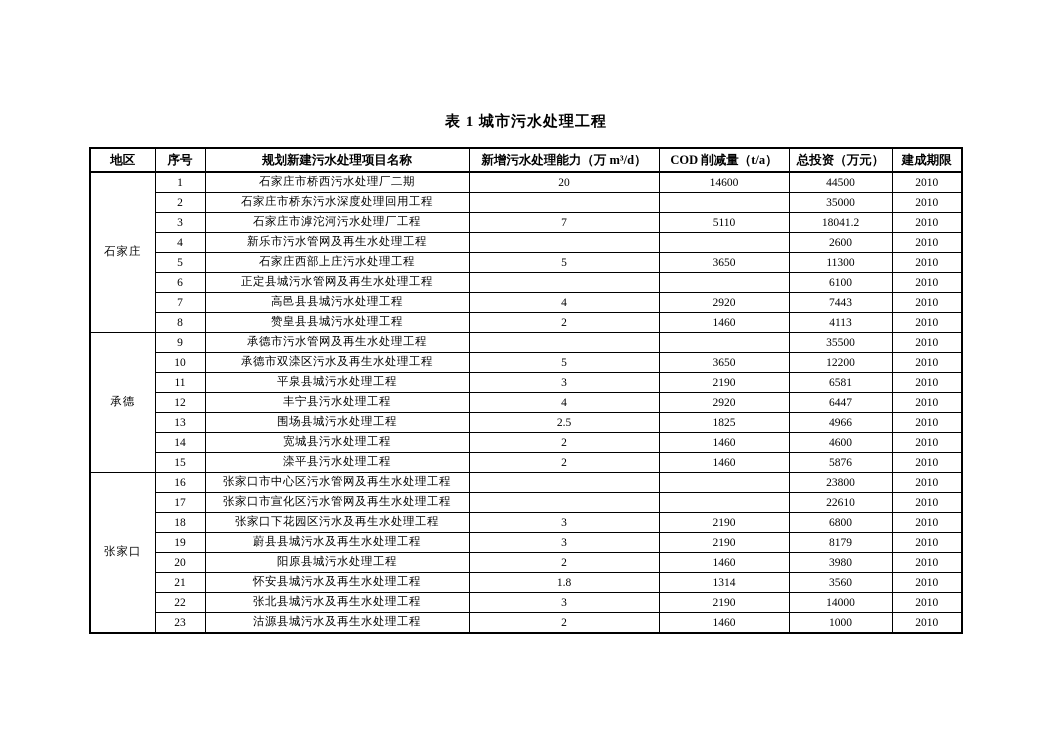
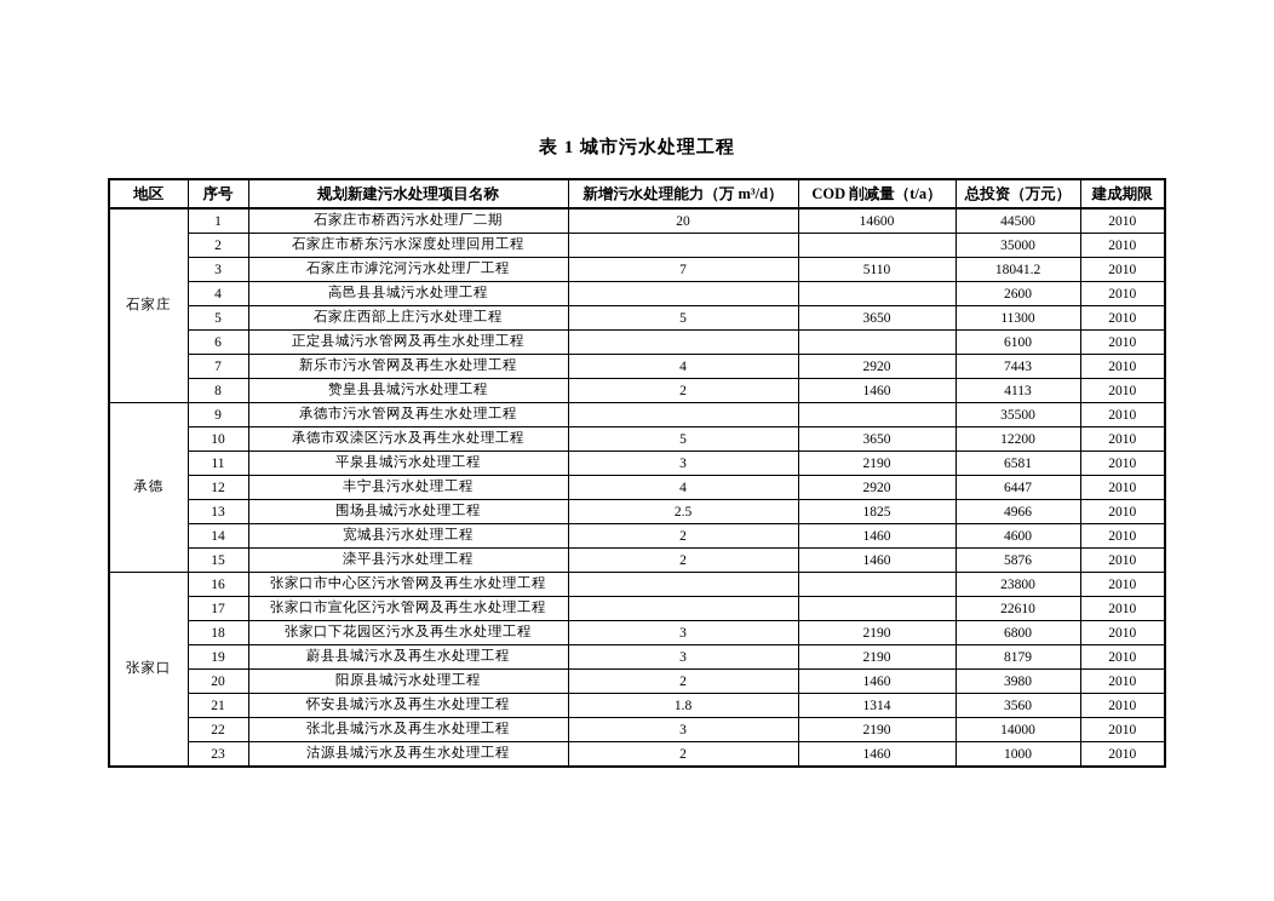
  表 1 城市污水处理工程
  地区	序号	规划新建污水处理项目名称	新增污水处理能力（万 m³/d）	COD 削减量（t/a）	总投资（万元）	建成期限
  石家庄	1	石家庄市桥西污水处理厂二期	20	14600	44500	2010
  2	石家庄市桥东污水深度处理回用工程			35000	2010
  3	石家庄市滹沱河污水处理厂工程	7	5110	18041.2	2010
- 4	新乐市污水管网及再生水处理工程			2600	2010
+ 4	高邑县县城污水处理工程			2600	2010
  5	石家庄西部上庄污水处理工程	5	3650	11300	2010
  6	正定县城污水管网及再生水处理工程			6100	2010
- 7	高邑县县城污水处理工程	4	2920	7443	2010
+ 7	新乐市污水管网及再生水处理工程	4	2920	7443	2010
  8	赞皇县县城污水处理工程	2	1460	4113	2010
  承德	9	承德市污水管网及再生水处理工程			35500	2010
  10	承德市双滦区污水及再生水处理工程	5	3650	12200	2010
  11	平泉县城污水处理工程	3	2190	6581	2010
  12	丰宁县污水处理工程	4	2920	6447	2010
  13	围场县城污水处理工程	2.5	1825	4966	2010
  14	宽城县污水处理工程	2	1460	4600	2010
  15	滦平县污水处理工程	2	1460	5876	2010
  张家口	16	张家口市中心区污水管网及再生水处理工程			23800	2010
  17	张家口市宣化区污水管网及再生水处理工程			22610	2010
  18	张家口下花园区污水及再生水处理工程	3	2190	6800	2010
  19	蔚县县城污水及再生水处理工程	3	2190	8179	2010
  20	阳原县城污水处理工程	2	1460	3980	2010
  21	怀安县城污水及再生水处理工程	1.8	1314	3560	2010
  22	张北县城污水及再生水处理工程	3	2190	14000	2010
  23	沽源县城污水及再生水处理工程	2	1460	1000	2010
